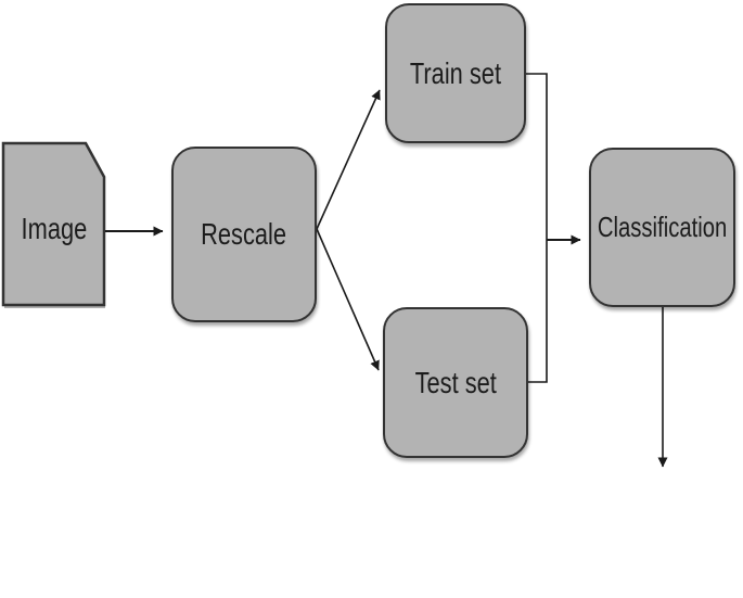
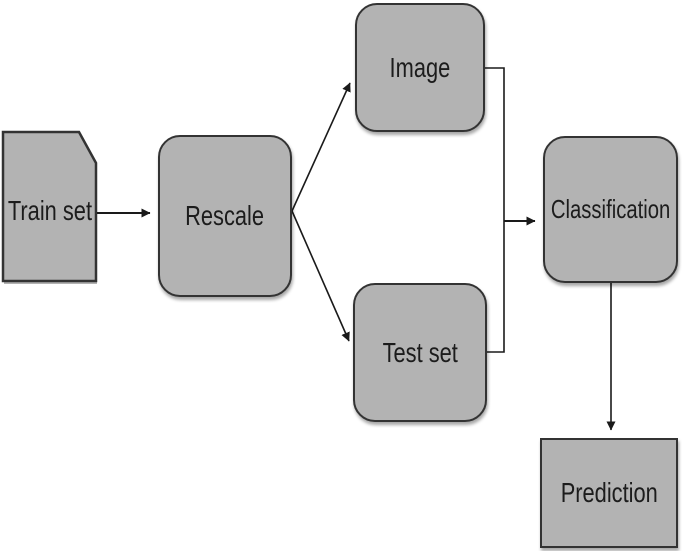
- Image
+ Train set
  Rescale
- Train set
+ Image
  Test set
  Classification
+ Prediction
